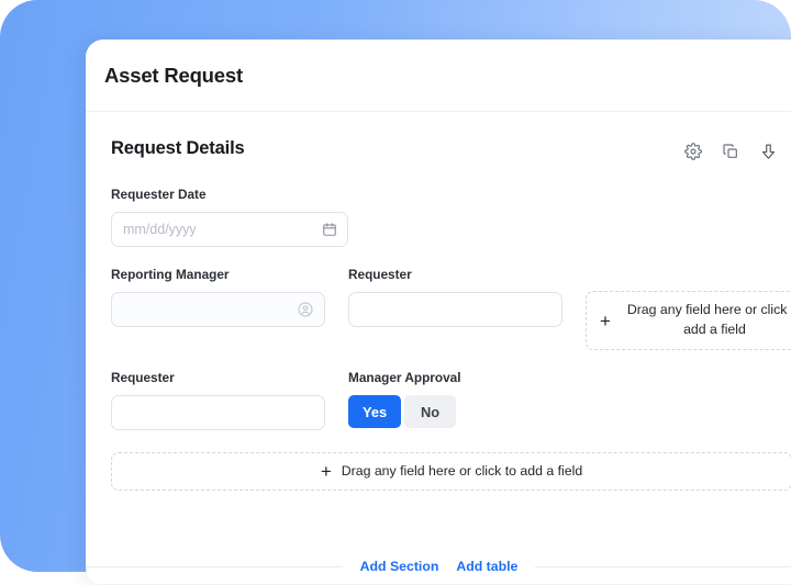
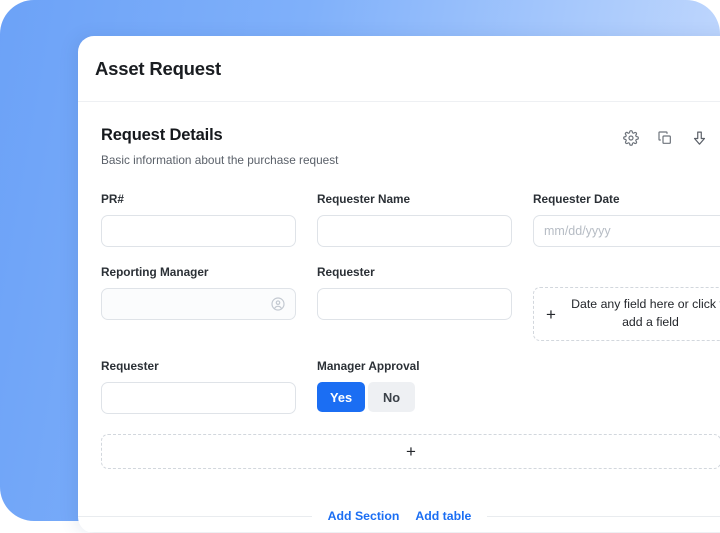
  Asset Request
  Request Details
+ Basic information about the purchase request
+ PR#
+ Requester Name
  Requester Date
  mm/dd/yyyy
  Reporting Manager
  Requester
  +
- Drag any field here or click add a field
+ Date any field here or click add a field
  Requester
  Manager Approval
  Yes
  No
  +
- Drag any field here or click to add a field
  Add Section
  Add table
